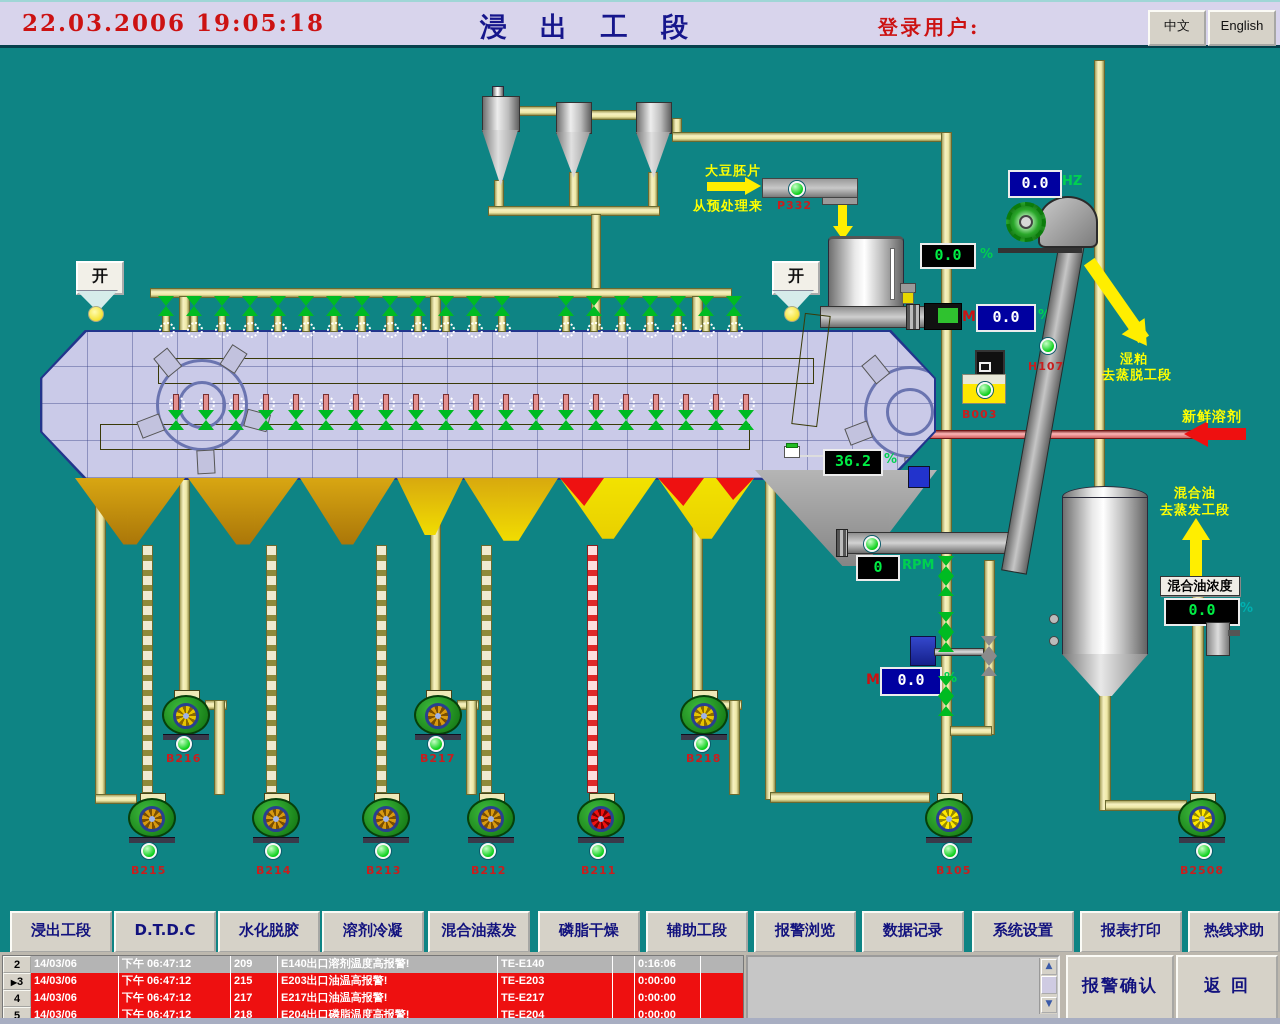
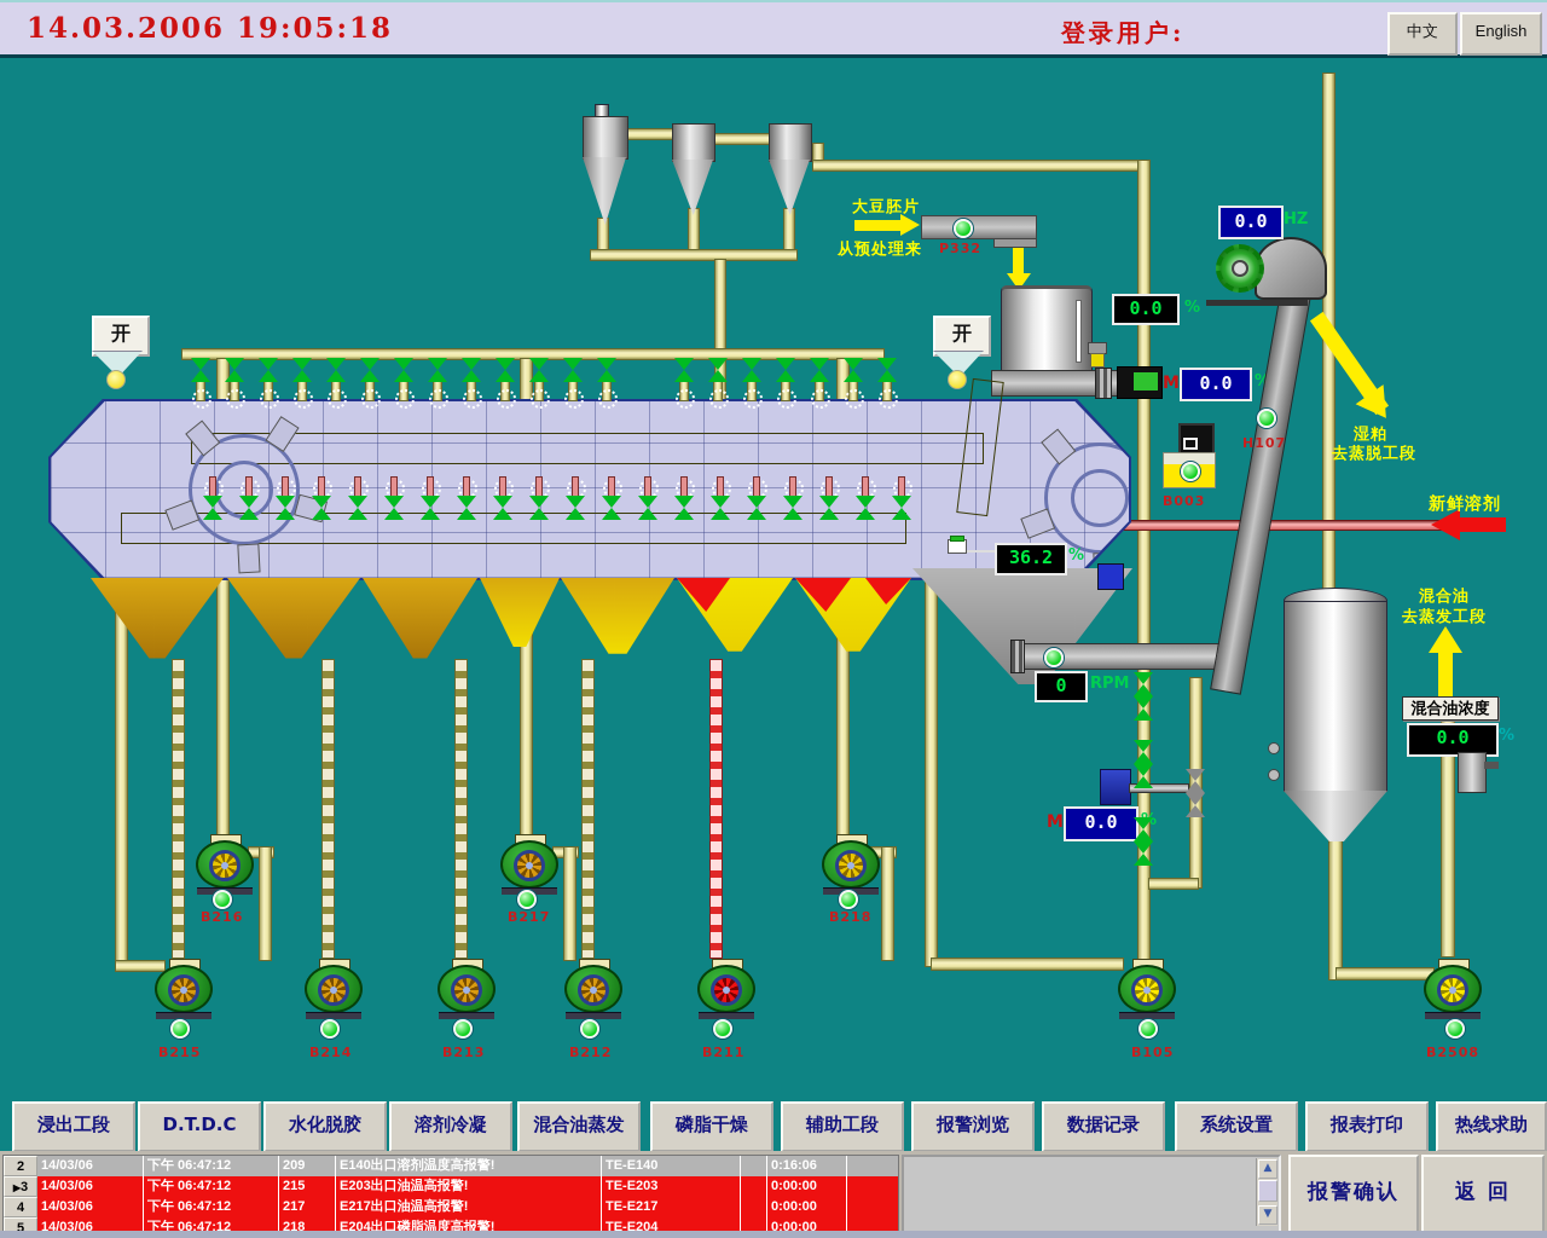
- 22.03.2006 19:05:18
+ 14.03.2006 19:05:18
- 浸 出 工 段
  登录用户:
  中文
  English
  大豆胚片
  从预处理来
  P332
  0.0
  %
  M
  0.0
  %
  开
  开
  36.2
  %
  0
  RPM
  0.0
  HZ
  H107
  B003
  湿粕
  去蒸脱工段
  新鲜溶剂
  M
  0.0
  %
  混合油
  去蒸发工段
  混合油浓度
  0.0
  %
  B216
  B217
  B218
  B215
  B214
  B213
  B212
  B211
  B105
  B2508
  浸出工段
  D.T.D.C
  水化脱胶
  溶剂冷凝
  混合油蒸发
  磷脂干燥
  辅助工段
  报警浏览
  数据记录
  系统设置
  报表打印
  热线求助
  2
  14/03/06
  下午 06:47:12
  209
  E140出口溶剂温度高报警!
  TE-E140
  0:16:06
  ▶3
  14/03/06
  下午 06:47:12
  215
  E203出口油温高报警!
  TE-E203
  0:00:00
  4
  14/03/06
  下午 06:47:12
  217
  E217出口油温高报警!
  TE-E217
  0:00:00
  5
  14/03/06
  下午 06:47:12
  218
  E204出口磷脂温度高报警!
  TE-E204
  0:00:00
  ▲
  ▼
  报警确认
  返 回
